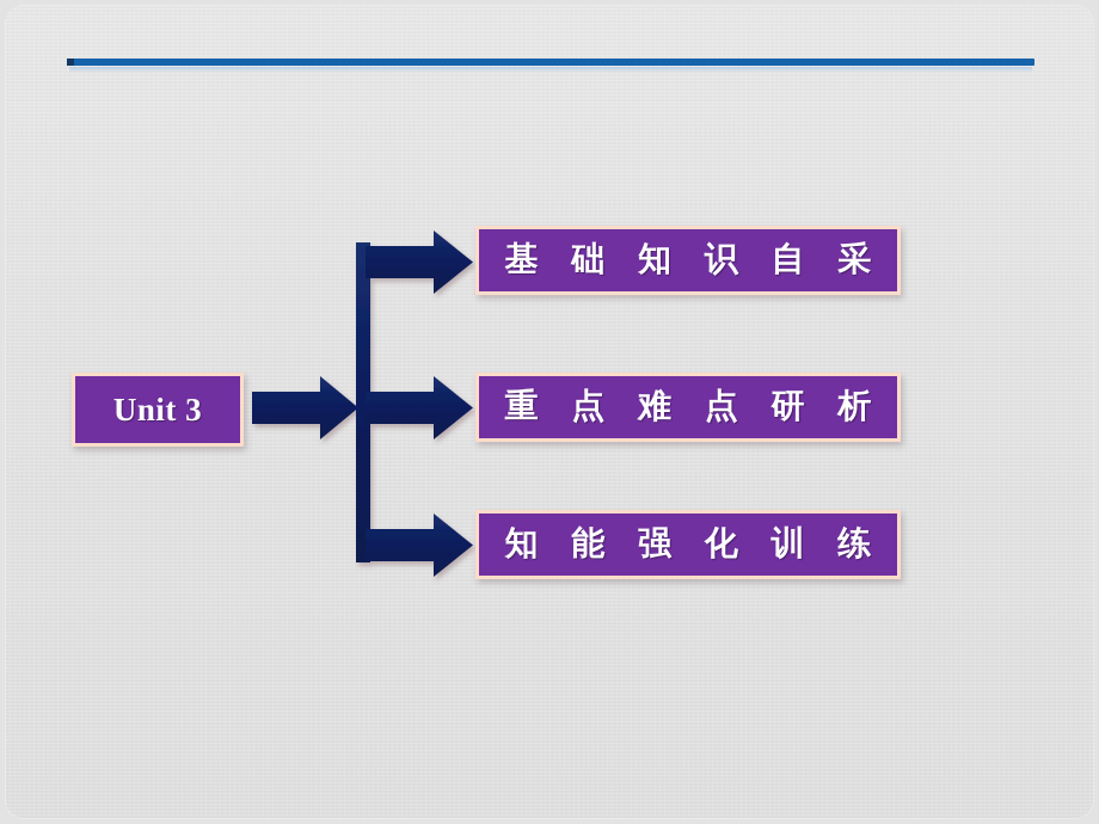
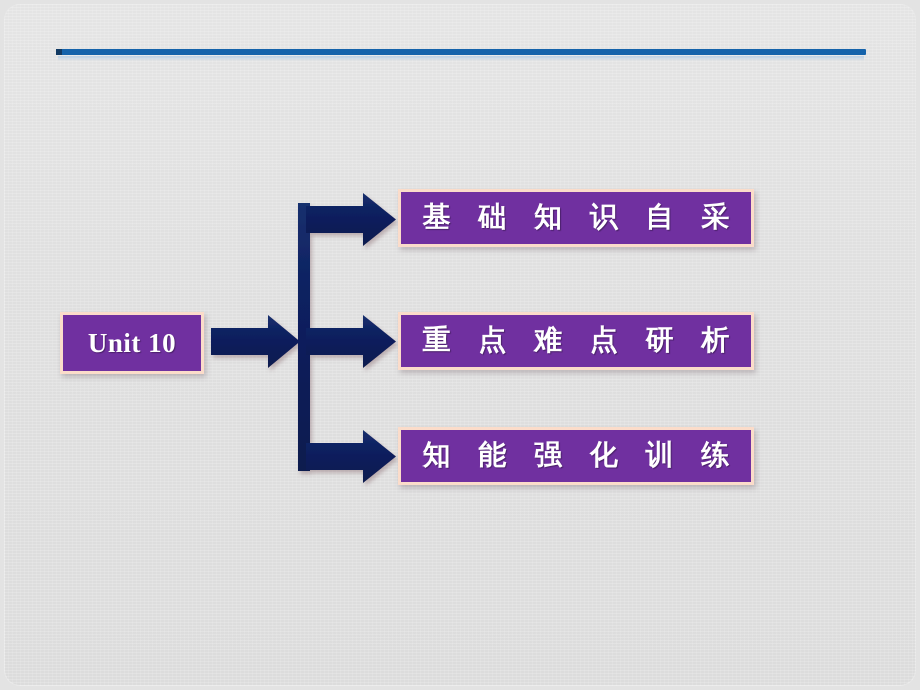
- Unit 3
+ Unit 10
  基 础 知 识 自 采
  重 点 难 点 研 析
  知 能 强 化 训 练
